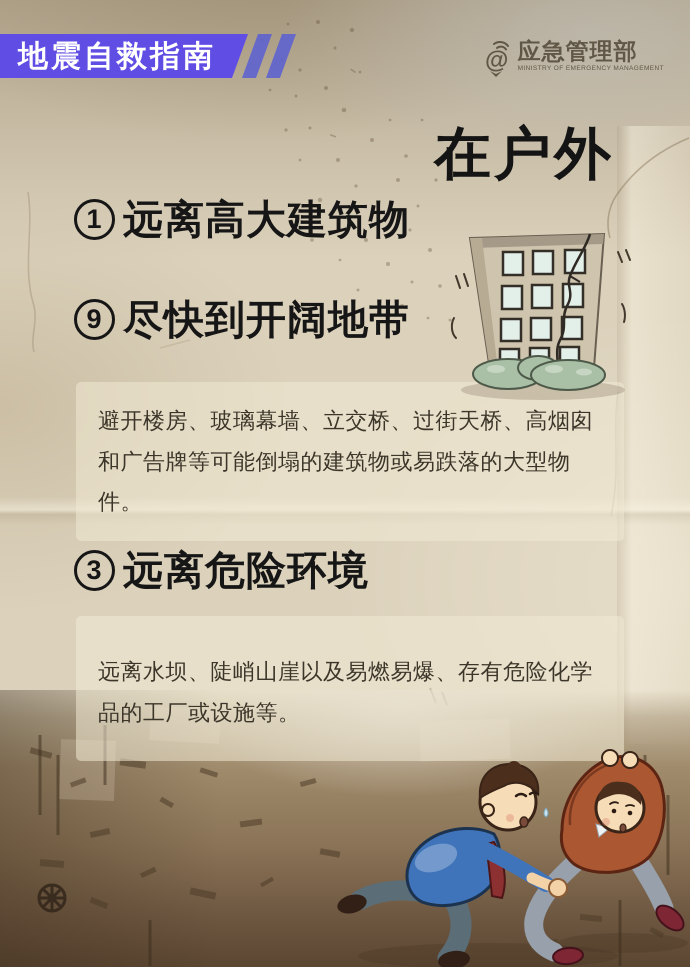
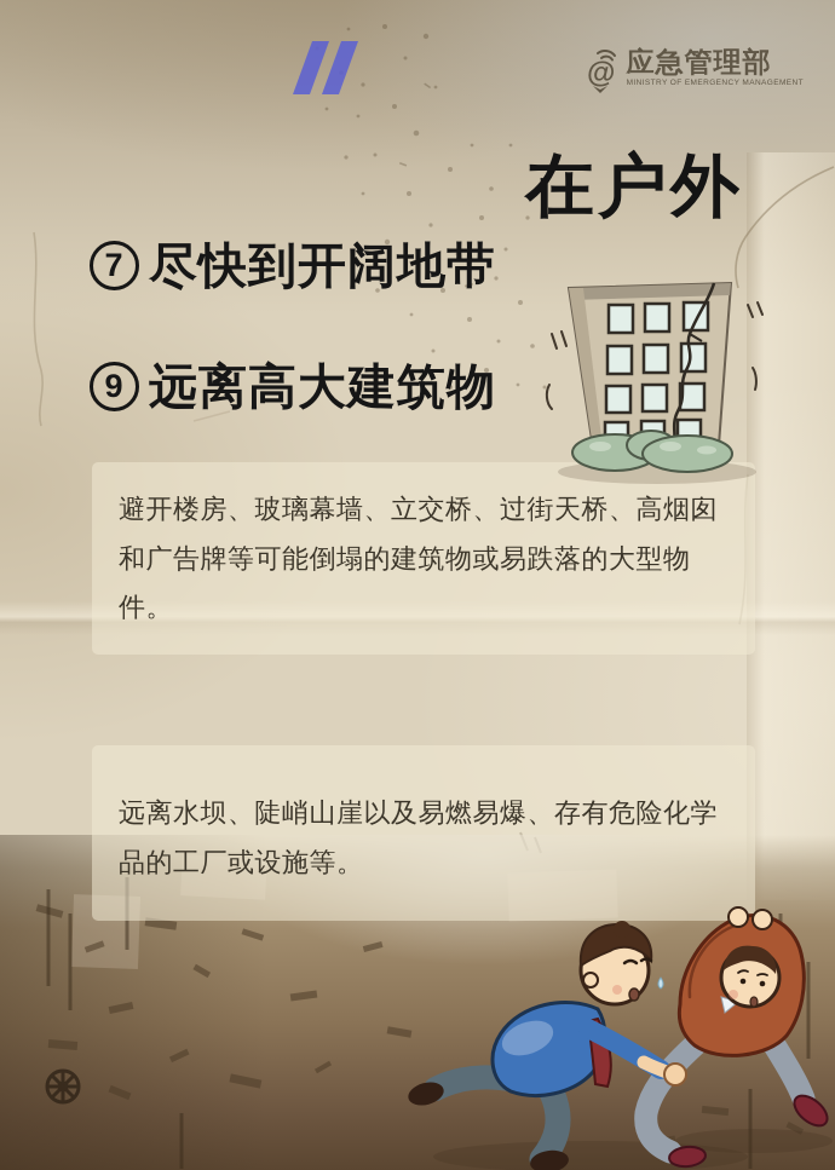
- 地震自救指南
  @
  应急管理部
  在户外
- 1
+ 7
- 远离高大建筑物
+ 尽快到开阔地带
  9
- 尽快到开阔地带
+ 远离高大建筑物
  避开楼房、玻璃幕墙、立交桥、过街天桥、高烟囱和广告牌等可能倒塌的建筑物或易跌落的大型物件。
- 3
- 远离危险环境
  远离水坝、陡峭山崖以及易燃易爆、存有危险化学品的工厂或设施等。
